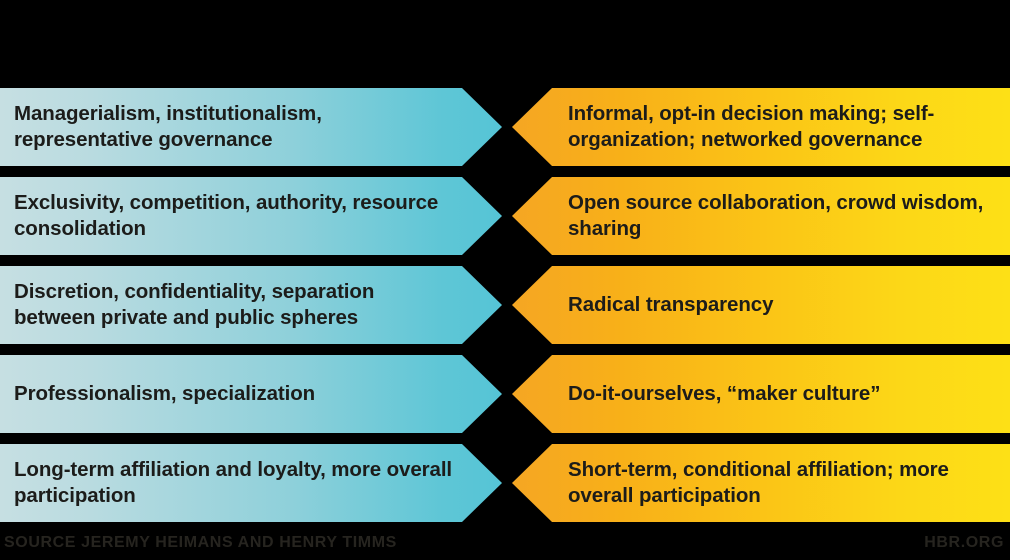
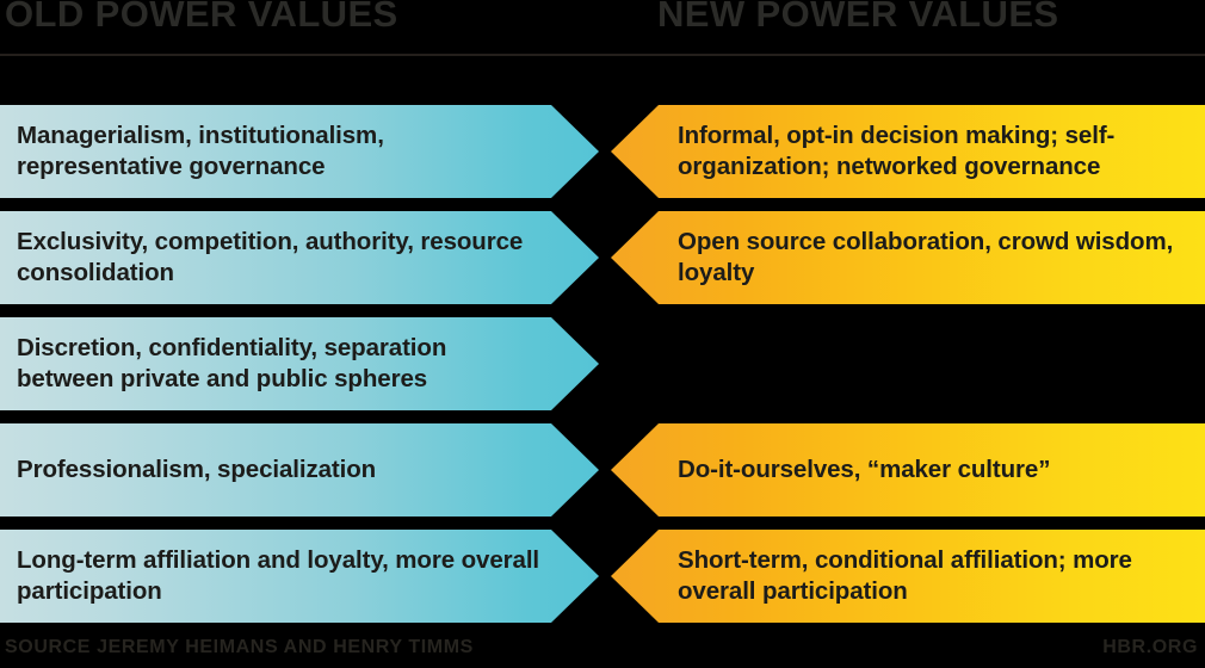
+ OLD POWER VALUES
+ NEW POWER VALUES
  Managerialism, institutionalism, representative governance
  Informal, opt-in decision making; self-organization; networked governance
  Exclusivity, competition, authority, resource consolidation
- Open source collaboration, crowd wisdom, sharing
+ Open source collaboration, crowd wisdom, loyalty
  Discretion, confidentiality, separation between private and public spheres
- Radical transparency
  Professionalism, specialization
  Do-it-ourselves, “maker culture”
  Long-term affiliation and loyalty, more overall participation
  Short-term, conditional affiliation; more overall participation
  SOURCE JEREMY HEIMANS AND HENRY TIMMS
  HBR.ORG
